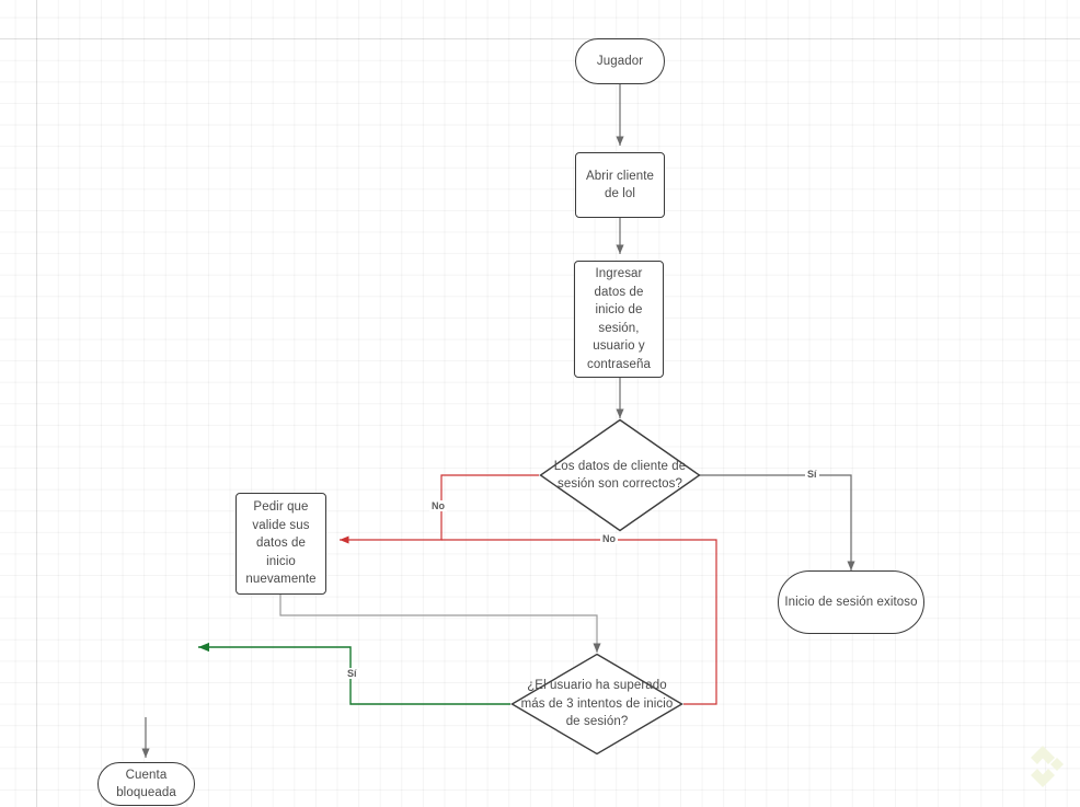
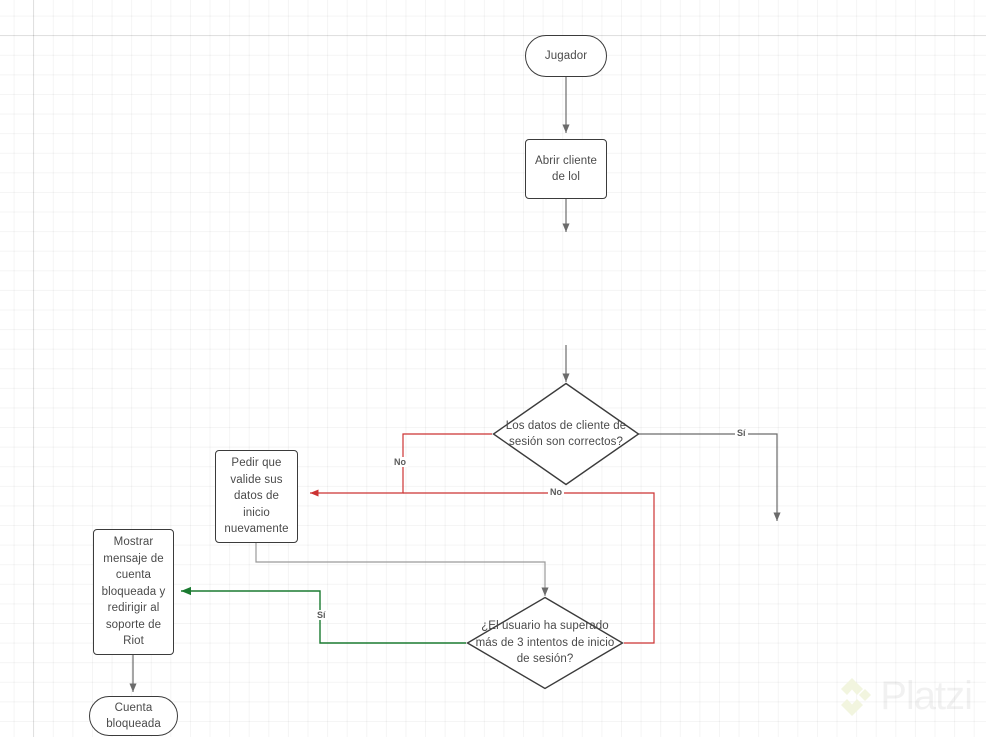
  Sí
  No
  No
  Sí
  Jugador
  Abrir cliente de lol
- Ingresar datos de inicio de sesión, usuario y contraseña
  Los datos de cliente de sesión son correctos?
- Inicio de sesión exitoso
  Pedir que valide sus datos de inicio nuevamente
  ¿El usuario ha superado más de 3 intentos de inicio de sesión?
+ Mostrar mensaje de cuenta bloqueada y redirigir al soporte de Riot
  Cuenta bloqueada
+ Platzi
